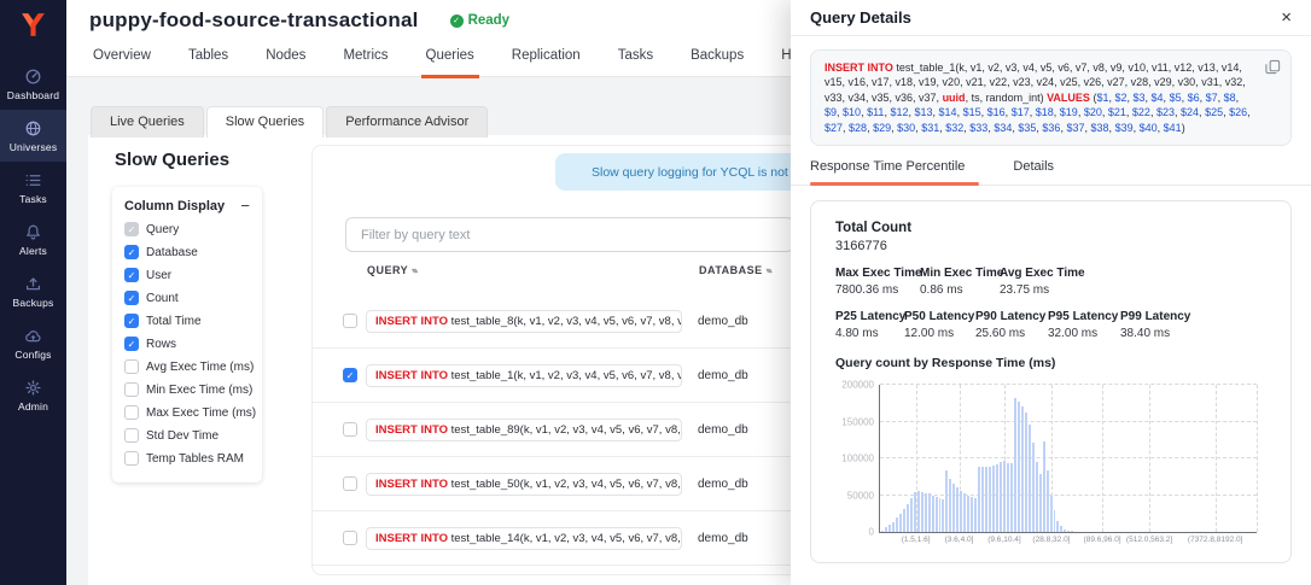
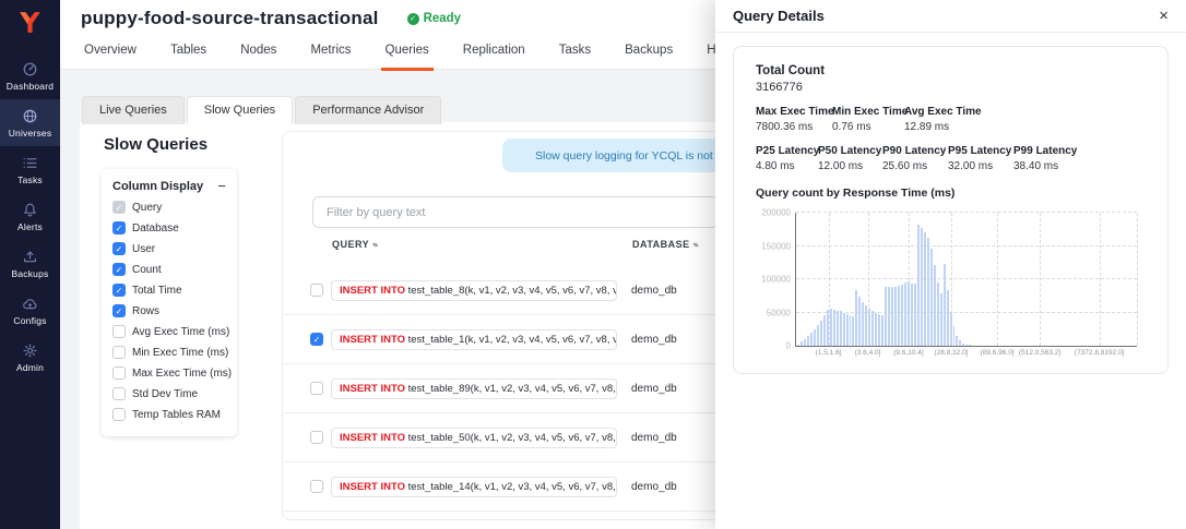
  Dashboard
  Universes
  Tasks
  Alerts
  Backups
  Configs
  Admin
  puppy-food-source-transactional
  Ready
  Overview
  Tables
  Nodes
  Metrics
  Queries
  Replication
  Tasks
  Backups
  Live Queries
  Slow Queries
  Performance Advisor
  Slow Queries
  Column Display
  −
  Query
  Database
  User
  Count
  Total Time
  Rows
  Avg Exec Time (ms)
  Min Exec Time (ms)
  Max Exec Time (ms)
  Std Dev Time
  Temp Tables RAM
  Filter by query text
  QUERY
  DATABASE
  INSERT INTO test_table_8(k, v1, v2, v3, v4, v5, v6, v7, v8, v
  demo_db
  INSERT INTO test_table_1(k, v1, v2, v3, v4, v5, v6, v7, v8, v
  demo_db
  INSERT INTO test_table_89(k, v1, v2, v3, v4, v5, v6, v7, v8,
  demo_db
  INSERT INTO test_table_50(k, v1, v2, v3, v4, v5, v6, v7, v8,
  demo_db
  INSERT INTO test_table_14(k, v1, v2, v3, v4, v5, v6, v7, v8,
  demo_db
  Slow query logging for YCQL is not
  Query Details
  ×
- INSERT INTO test_table_1(k, v1, v2, v3, v4, v5, v6, v7, v8, v9, v10, v11, v12, v13, v14, v15, v16, v17, v18, v19, v20, v21, v22, v23, v24, v25, v26, v27, v28, v29, v30, v31, v32, v33, v34, v35, v36, v37, uuid, ts, random_int) VALUES ($1, $2, $3, $4, $5, $6, $7, $8, $9, $10, $11, $12, $13, $14, $15, $16, $17, $18, $19, $20, $21, $22, $23, $24, $25, $26, $27, $28, $29, $30, $31, $32, $33, $34, $35, $36, $37, $38, $39, $40, $41)
- Response Time Percentile
- Details
  Total Count
  3166776
  Max Exec Time
  7800.36 ms
  Min Exec Tim
- 0.86 ms
+ 0.76 ms
  Avg Exec Time
- 23.75 ms
+ 12.89 ms
  P25 Latency
  4.80 ms
  P50 Latency
  12.00 ms
  P90 Latency
  25.60 ms
  P95 Latency
  32.00 ms
  P99 Latency
  38.40 ms
  Query count by Response Time (ms)
  0
  50000
  100000
  150000
  200000
